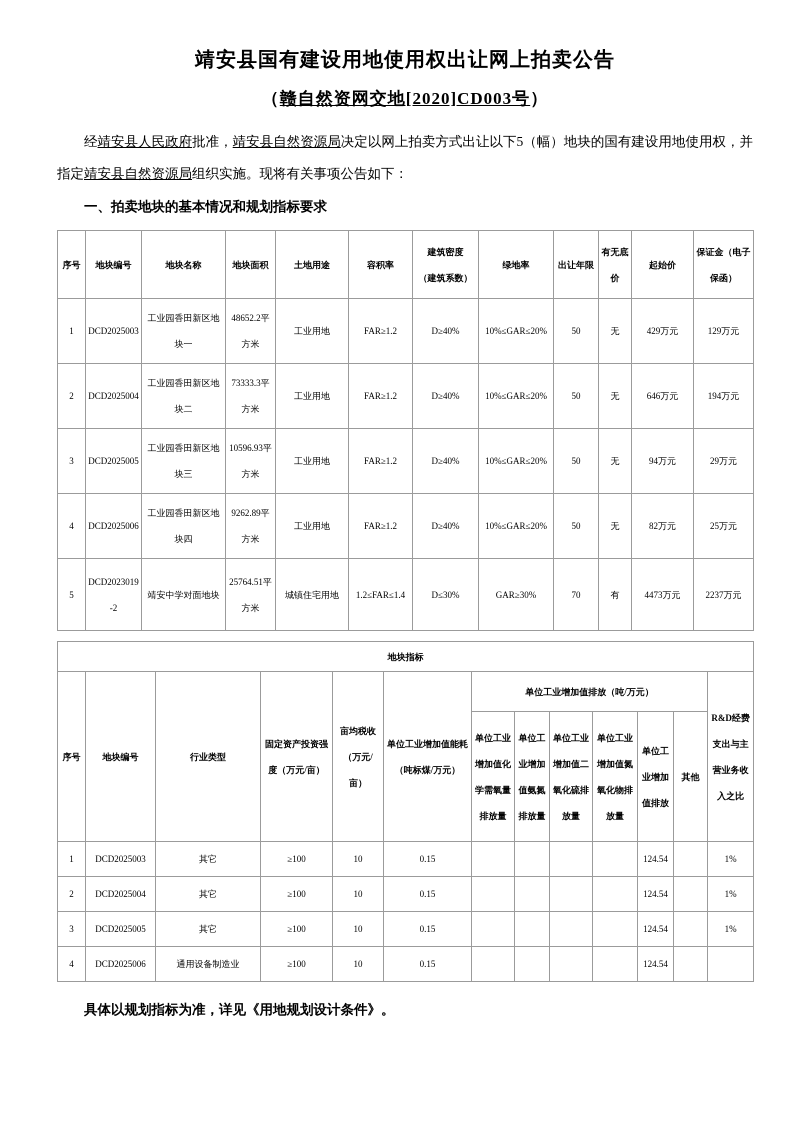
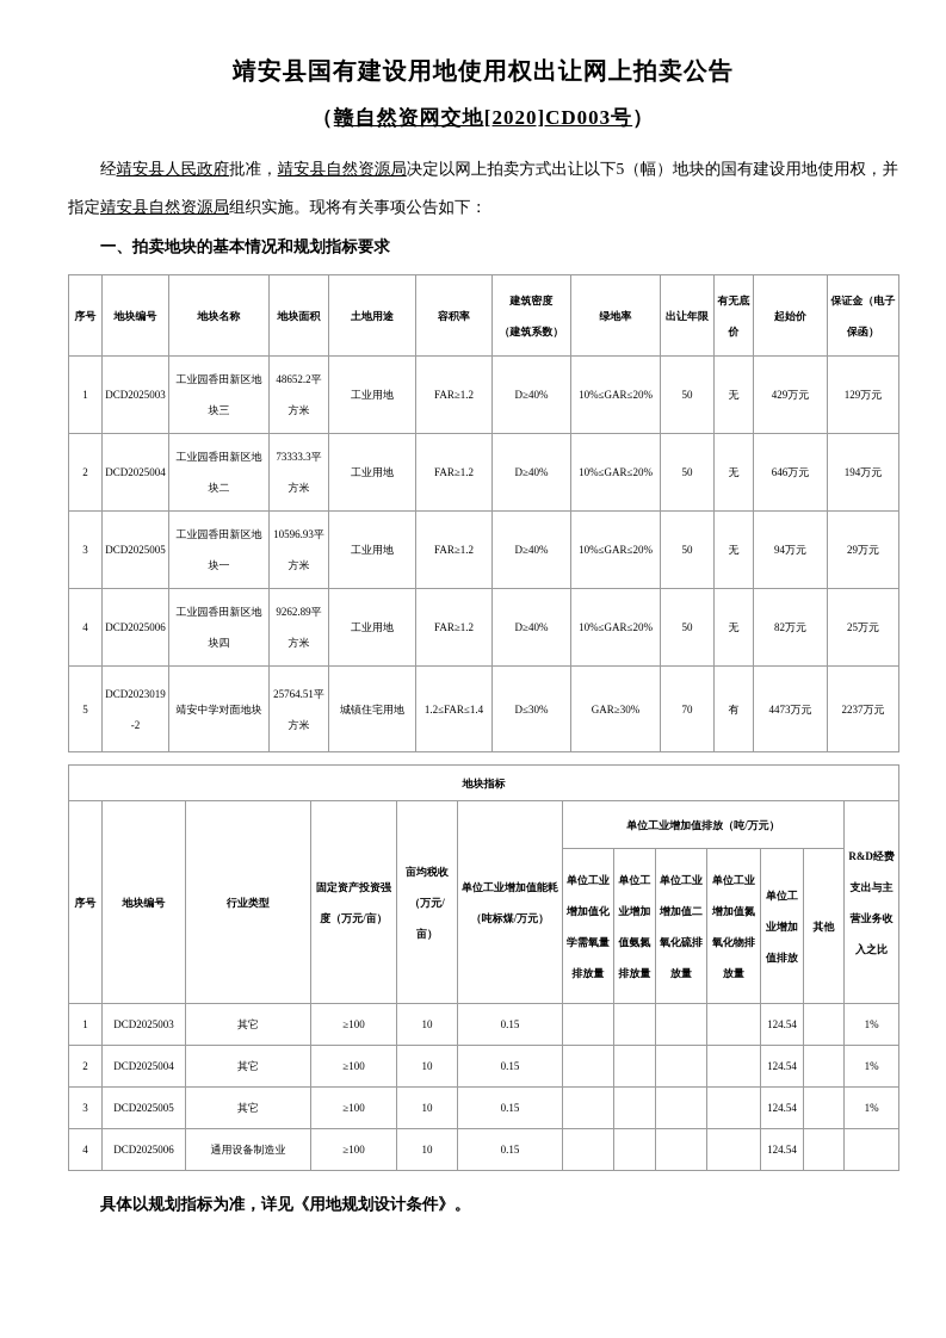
  靖安县国有建设用地使用权出让网上拍卖公告
  （赣自然资网交地[2020]CD003号）
  经靖安县人民政府批准，靖安县自然资源局决定以网上拍卖方式出让以下5（幅）地块的国有建设用地使用权，并指定靖安县自然资源局组织实施。现将有关事项公告如下：
  一、拍卖地块的基本情况和规划指标要求
  序号	地块编号	地块名称	地块面积	土地用途	容积率	建筑密度 （建筑系数）	绿地率	出让年限	有无底价	起始价	保证金（电子保函）
- 1	DCD2025003	工业园香田新区地块一	48652.2平方米	工业用地	FAR≥1.2	D≥40%	10%≤GAR≤20%	50	无	429万元	129万元
+ 1	DCD2025003	工业园香田新区地块三	48652.2平方米	工业用地	FAR≥1.2	D≥40%	10%≤GAR≤20%	50	无	429万元	129万元
  2	DCD2025004	工业园香田新区地块二	73333.3平方米	工业用地	FAR≥1.2	D≥40%	10%≤GAR≤20%	50	无	646万元	194万元
- 3	DCD2025005	工业园香田新区地块三	10596.93平方米	工业用地	FAR≥1.2	D≥40%	10%≤GAR≤20%	50	无	94万元	29万元
+ 3	DCD2025005	工业园香田新区地块一	10596.93平方米	工业用地	FAR≥1.2	D≥40%	10%≤GAR≤20%	50	无	94万元	29万元
  4	DCD2025006	工业园香田新区地块四	9262.89平方米	工业用地	FAR≥1.2	D≥40%	10%≤GAR≤20%	50	无	82万元	25万元
  5	DCD2023019-2	靖安中学对面地块	25764.51平方米	城镇住宅用地	1.2≤FAR≤1.4	D≤30%	GAR≥30%	70	有	4473万元	2237万元
  地块指标
  序号	地块编号	行业类型	固定资产投资强度（万元/亩）	亩均税收（万元/亩）	单位工业增加值能耗（吨标煤/万元）	单位工业增加值排放（吨/万元）	R&D经费支出与主营业务收入之比
  单位工业增加值化学需氧量排放量	单位工业增加值氨氮排放量	单位工业增加值二氧化硫排放量	单位工业增加值氮氧化物排放量	单位工业增加值排放	其他
  1	DCD2025003	其它	≥100	10	0.15					124.54		1%
  2	DCD2025004	其它	≥100	10	0.15					124.54		1%
  3	DCD2025005	其它	≥100	10	0.15					124.54		1%
  4	DCD2025006	通用设备制造业	≥100	10	0.15					124.54
  具体以规划指标为准，详见《用地规划设计条件》。
